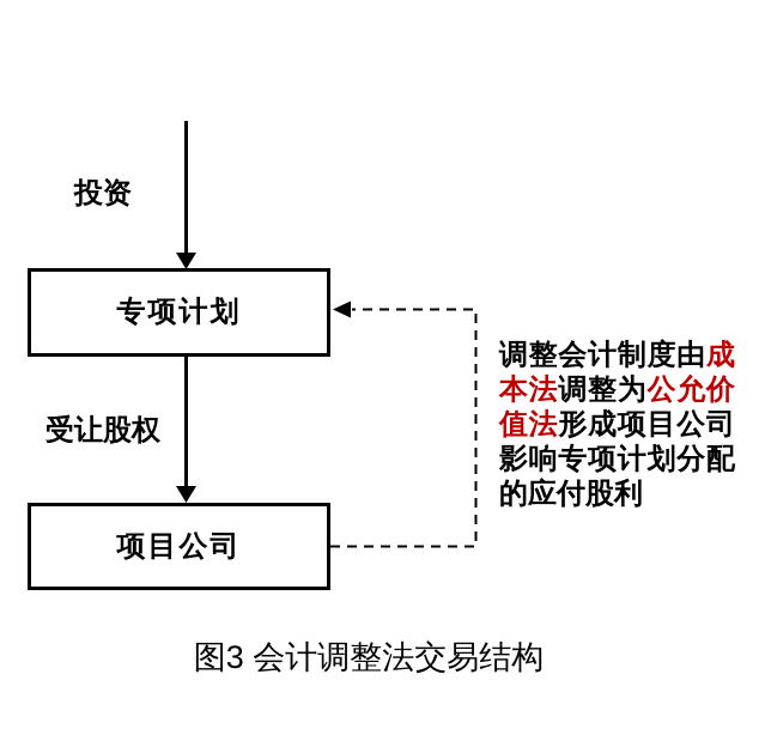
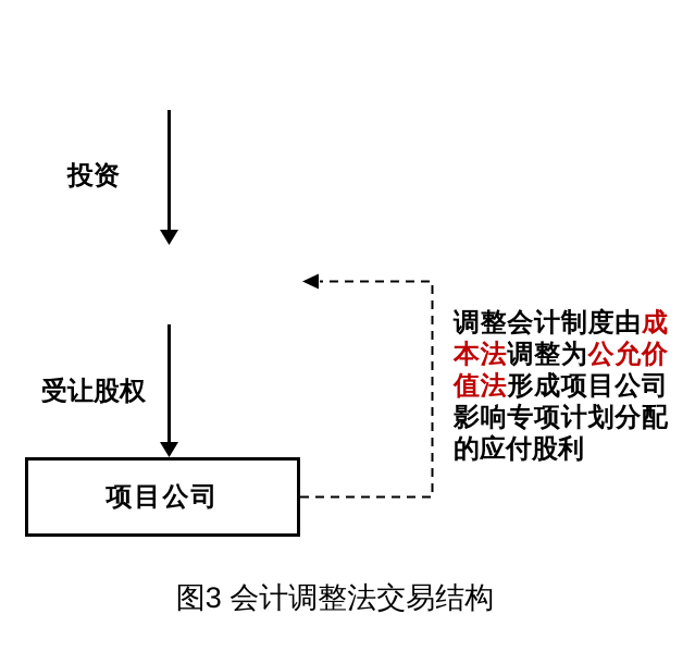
- 专项计划
  项目公司
  投资
  受让股权
  调整会计制度由成本法调整为公允价值法形成项目公司影响专项计划分配的应付股利
  图3 会计调整法交易结构
